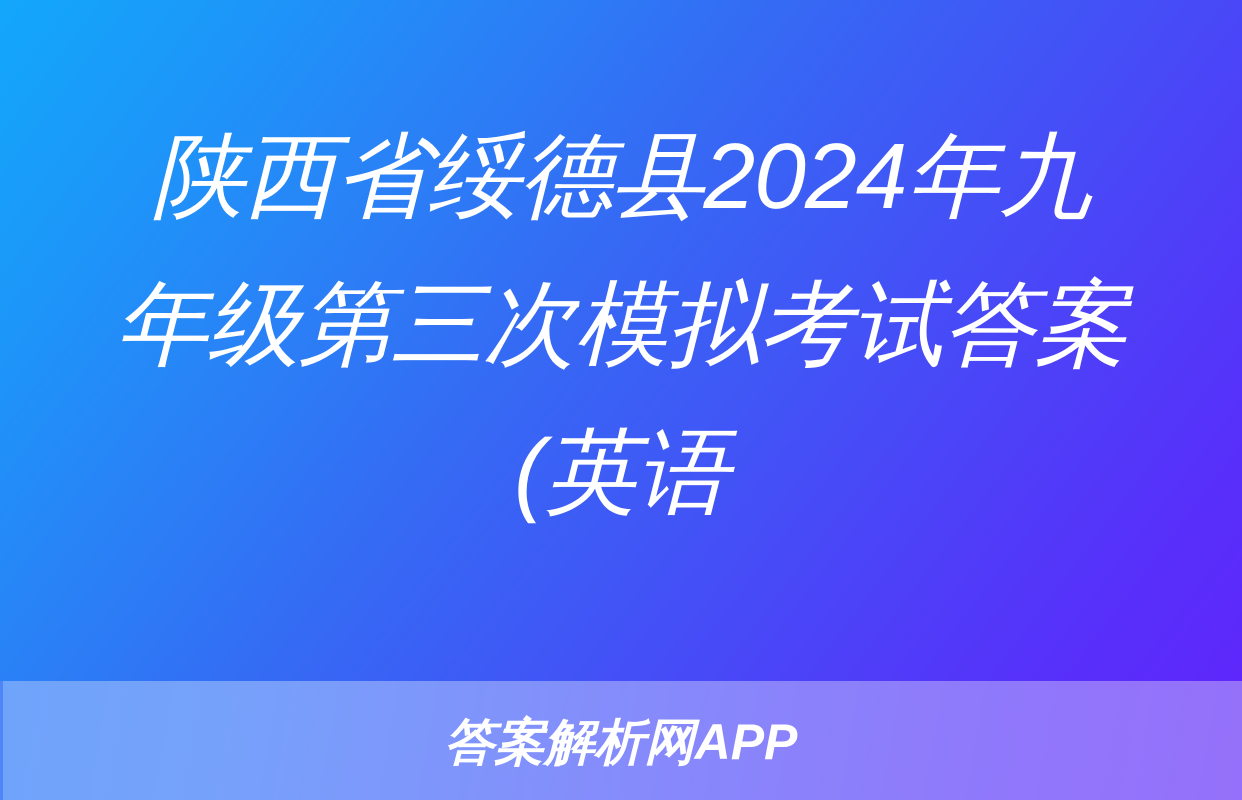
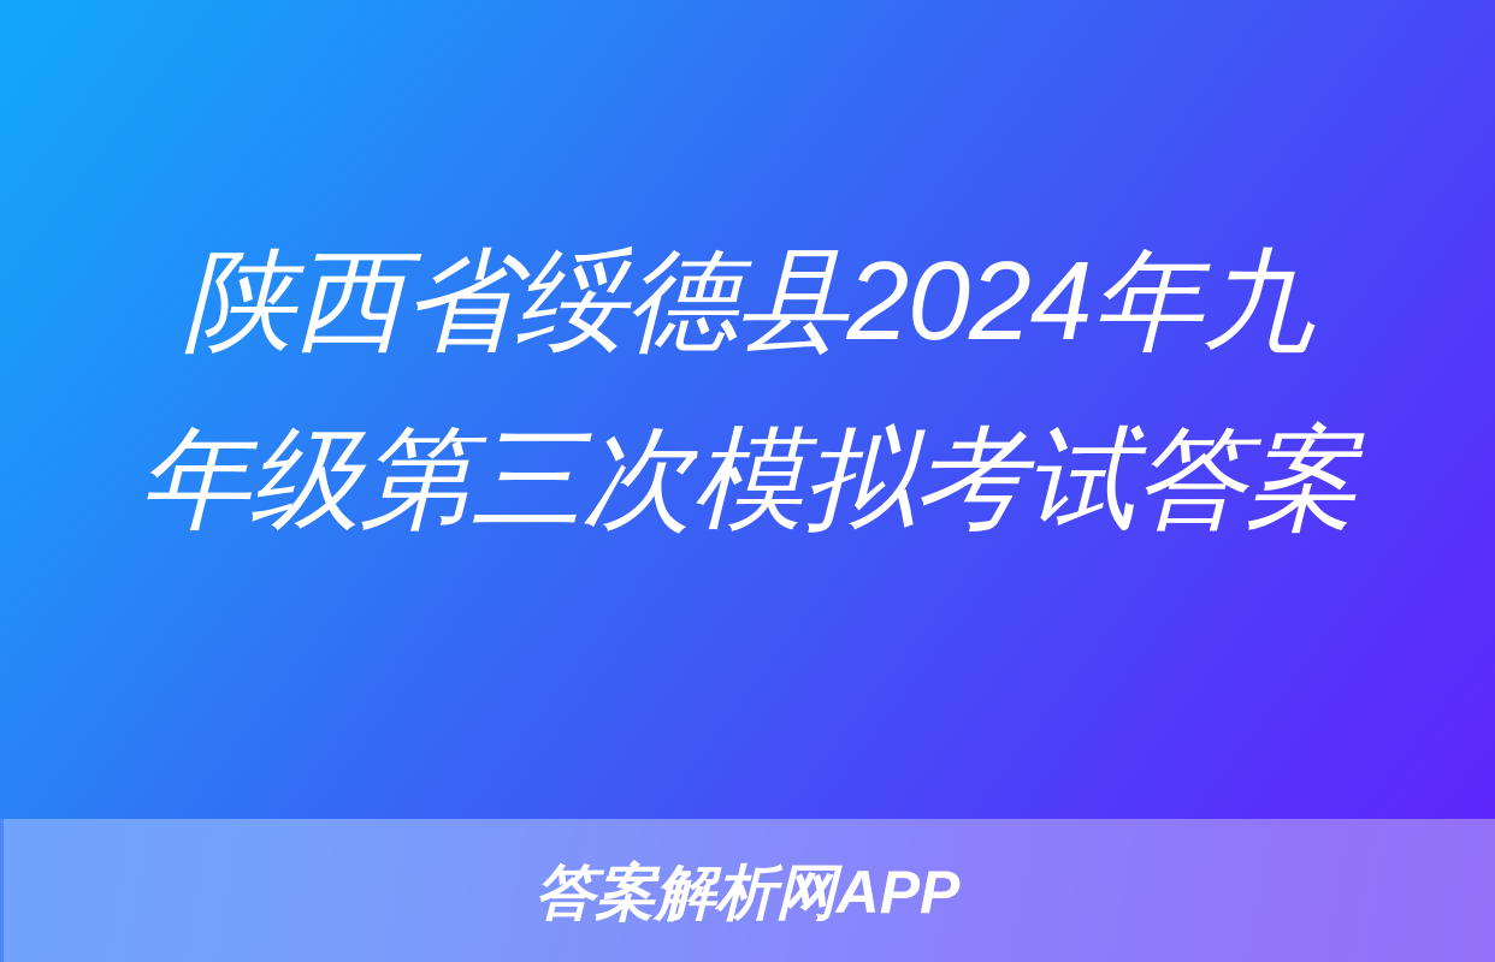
  陕西省绥德县2024年九
  年级第三次模拟考试答案
- (英语
  答案解析网APP
